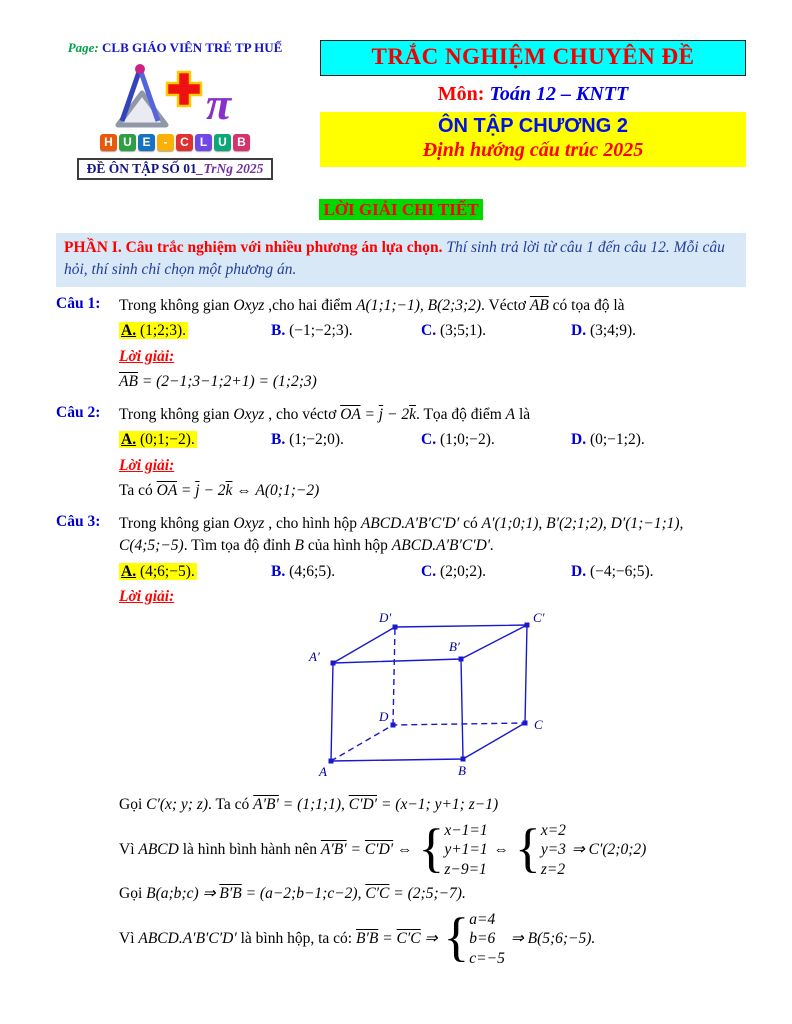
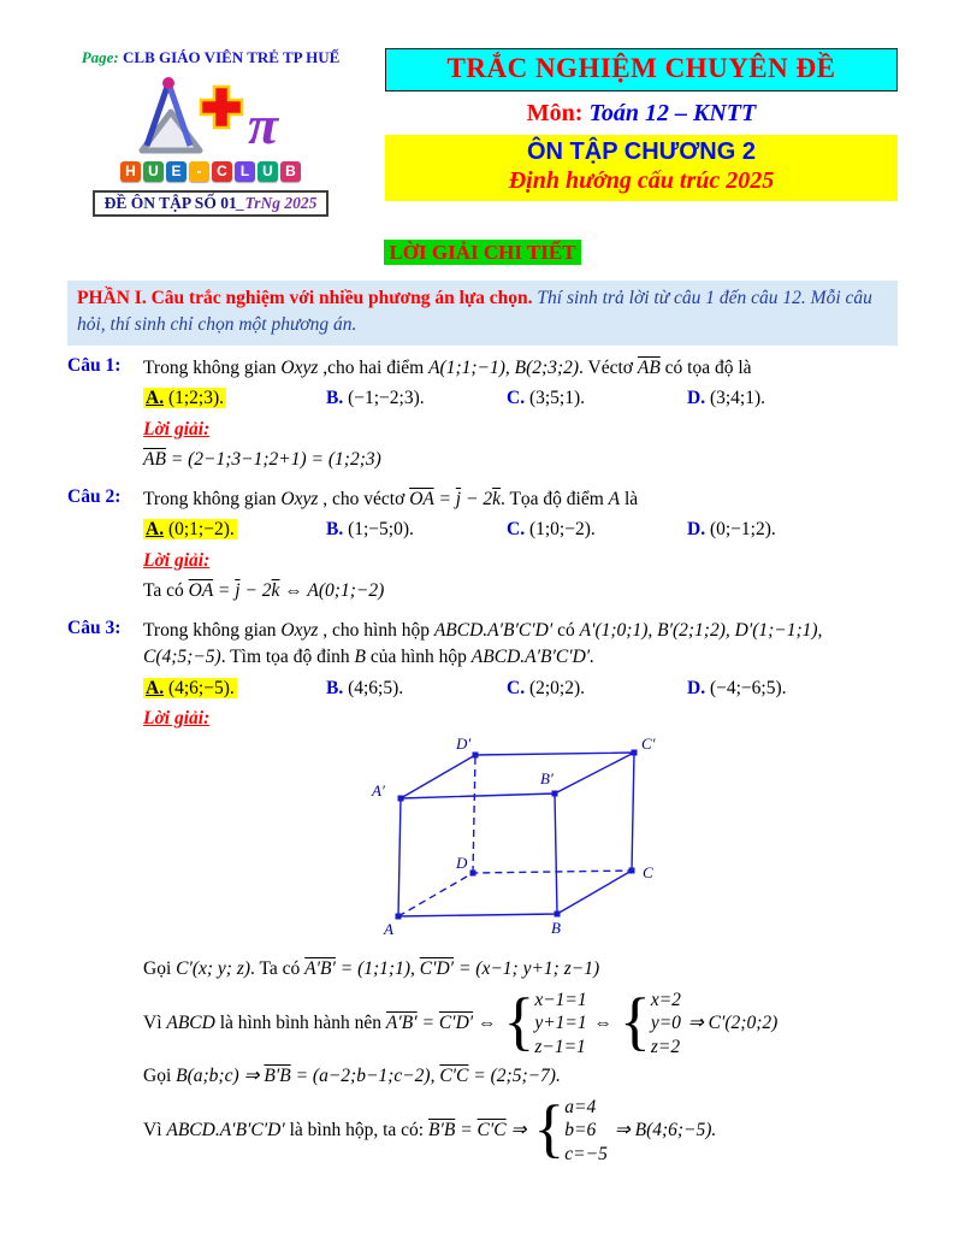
  Page: CLB GIÁO VIÊN TRẺ TP HUẾ
  π
  H
  U
  E
  -
  C
  L
  U
  B
  ĐỀ ÔN TẬP SỐ 01_TrNg 2025
  TRẮC NGHIỆM CHUYÊN ĐỀ
  Môn: Toán 12 – KNTT
  ÔN TẬP CHƯƠNG 2
  Định hướng cấu trúc 2025
  LỜI GIẢI CHI TIẾT
  PHẦN I. Câu trắc nghiệm với nhiều phương án lựa chọn. Thí sinh trả lời từ câu 1 đến câu 12. Mỗi câu hỏi, thí sinh chỉ chọn một phương án.
  Câu 1:
  Trong không gian Oxyz ,cho hai điểm A(1;1;−1), B(2;3;2). Véctơ AB có tọa độ là
  A. (1;2;3).
  B. (−1;−2;3).
  C. (3;5;1).
- D. (3;4;9).
+ D. (3;4;1).
  Lời giải:
  AB = (2−1;3−1;2+1) = (1;2;3)
  Câu 2:
  Trong không gian Oxyz , cho véctơ OA = j − 2k. Tọa độ điểm A là
  A. (0;1;−2).
- B. (1;−2;0).
+ B. (1;−5;0).
  C. (1;0;−2).
  D. (0;−1;2).
  Lời giải:
  Ta có OA = j − 2k ⇔ A(0;1;−2)
  Câu 3:
  Trong không gian Oxyz , cho hình hộp ABCD.A′B′C′D′ có A′(1;0;1), B′(2;1;2), D′(1;−1;1), C(4;5;−5). Tìm tọa độ đỉnh B của hình hộp ABCD.A′B′C′D′.
  A. (4;6;−5).
  B. (4;6;5).
  C. (2;0;2).
  D. (−4;−6;5).
  Lời giải:
  A
  B
  C
  D
  A′
  B′
  C′
  D′
  Gọi C′(x; y; z). Ta có A′B′ = (1;1;1), C′D′ = (x−1; y+1; z−1)
  Vì
  ABCD
  là hình bình hành nên
  A′B′
  =
  C′D′
  ⇔
  {
  x−1=1
  y+1=1
- z−9=1
+ z−1=1
  ⇔
  {
  x=2
- y=3
+ y=0
  z=2
  ⇒ C′(2;0;2)
  Gọi B(a;b;c) ⇒ B′B = (a−2;b−1;c−2), C′C = (2;5;−7).
  Vì
  ABCD.A′B′C′D′
  là bình hộp, ta có:
  B′B
  =
  C′C
  ⇒
  {
  a=4
  b=6
  c=−5
- ⇒ B(5;6;−5).
+ ⇒ B(4;6;−5).
